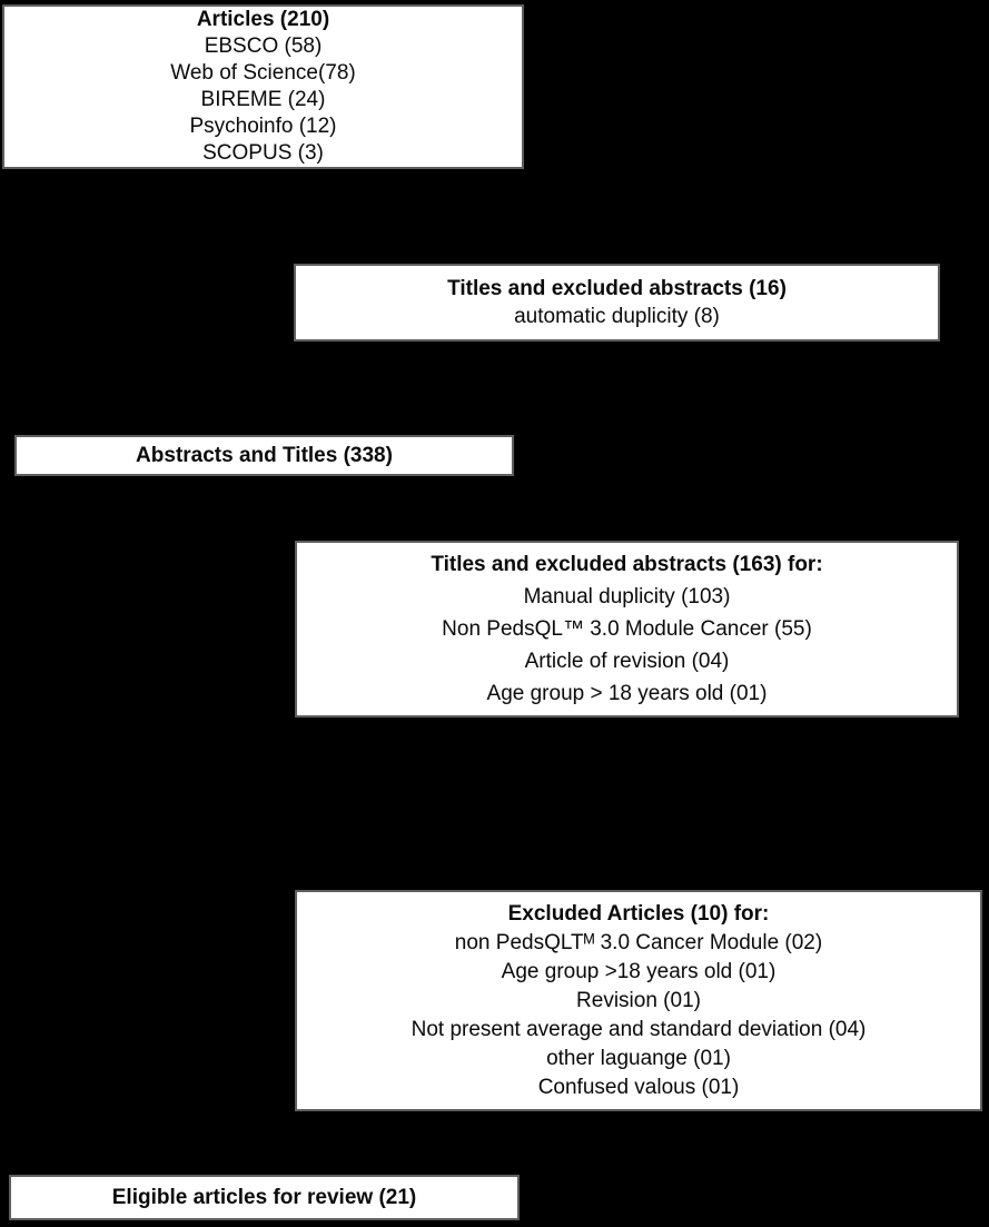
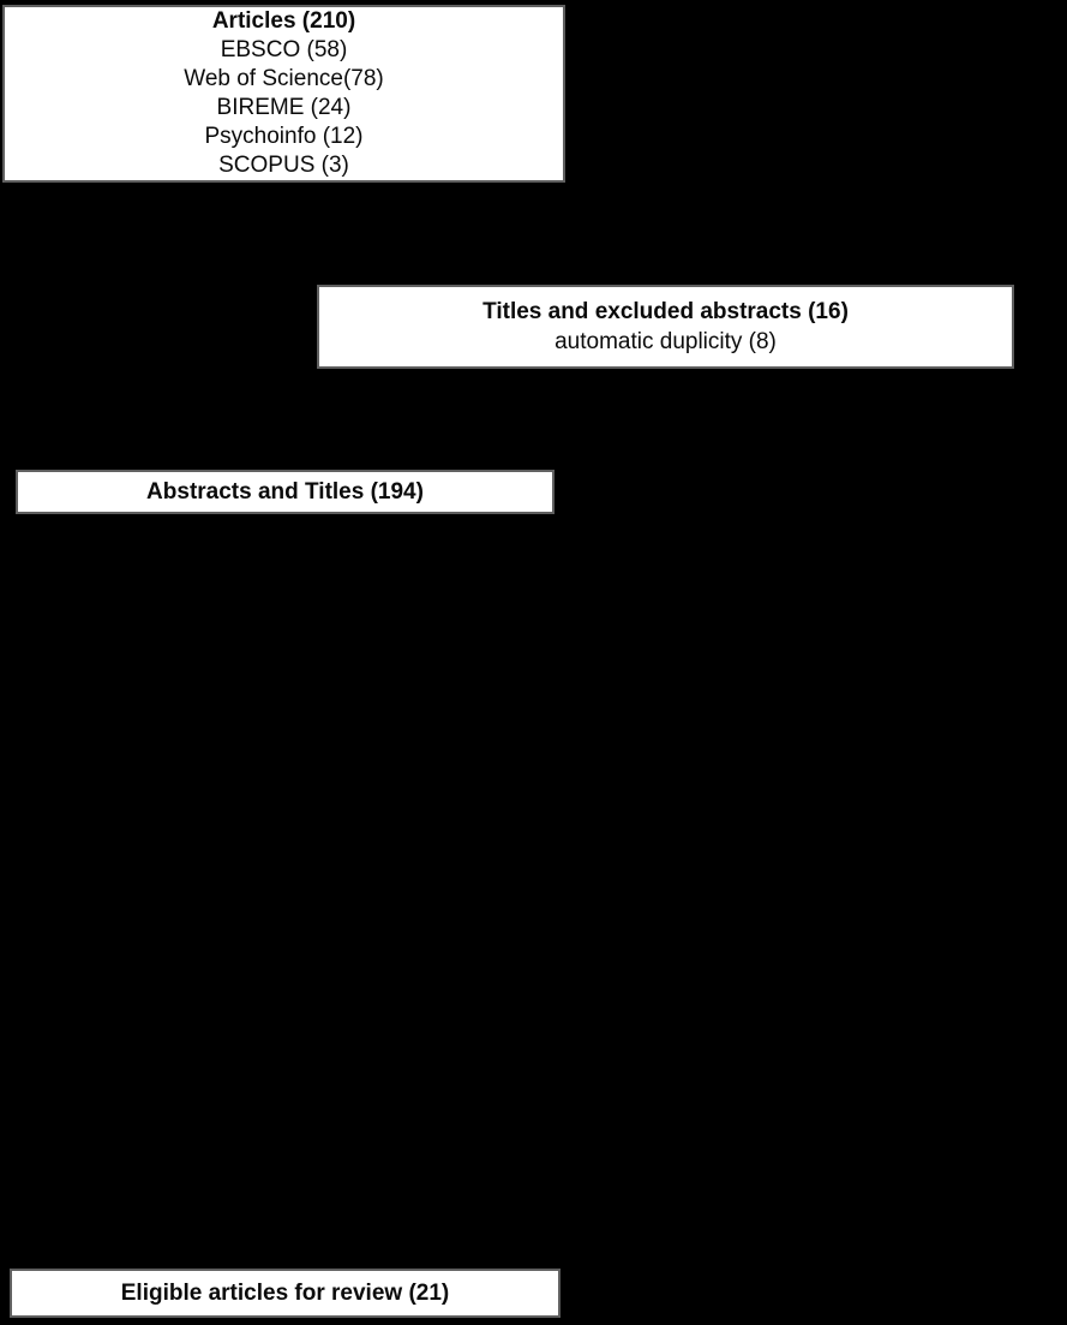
  Articles (210)
  EBSCO (58)
  Web of Science(78)
  BIREME (24)
  Psychoinfo (12)
  SCOPUS (3)
  Titles and excluded abstracts (16)
  automatic duplicity (8)
- Abstracts and Titles (338)
+ Abstracts and Titles (194)
- Titles and excluded abstracts (163) for:
- Manual duplicity (103)
- Non PedsQL™ 3.0 Module Cancer (55)
- Article of revision (04)
- Age group > 18 years old (01)
- Excluded Articles (10) for:
- non PedsQLTᴹ 3.0 Cancer Module (02)
- Age group >18 years old (01)
- Revision (01)
- Not present average and standard deviation (04)
- other laguange (01)
- Confused valous (01)
  Eligible articles for review (21)
